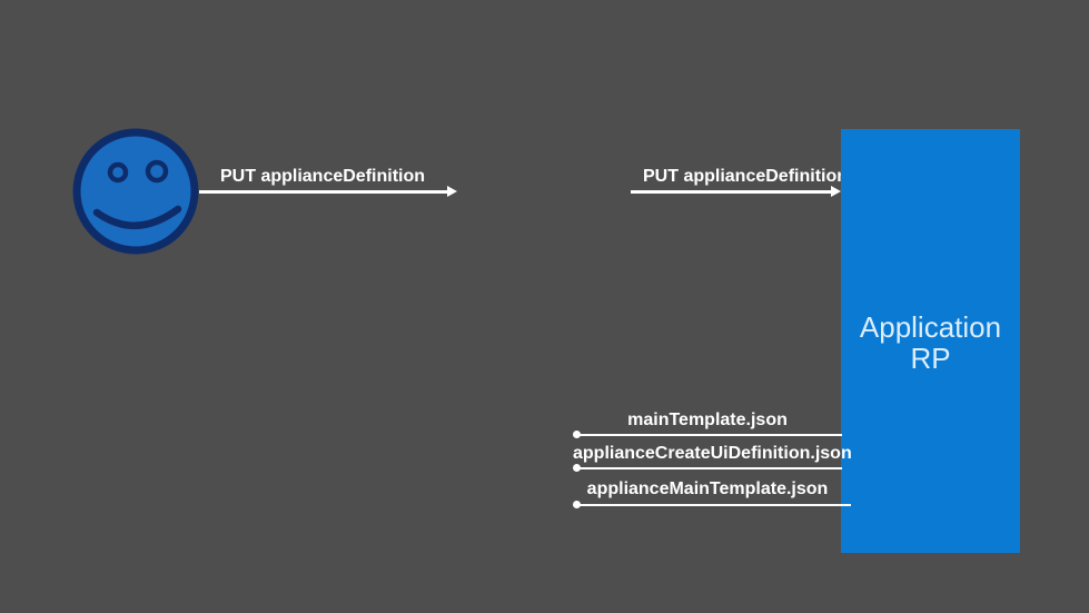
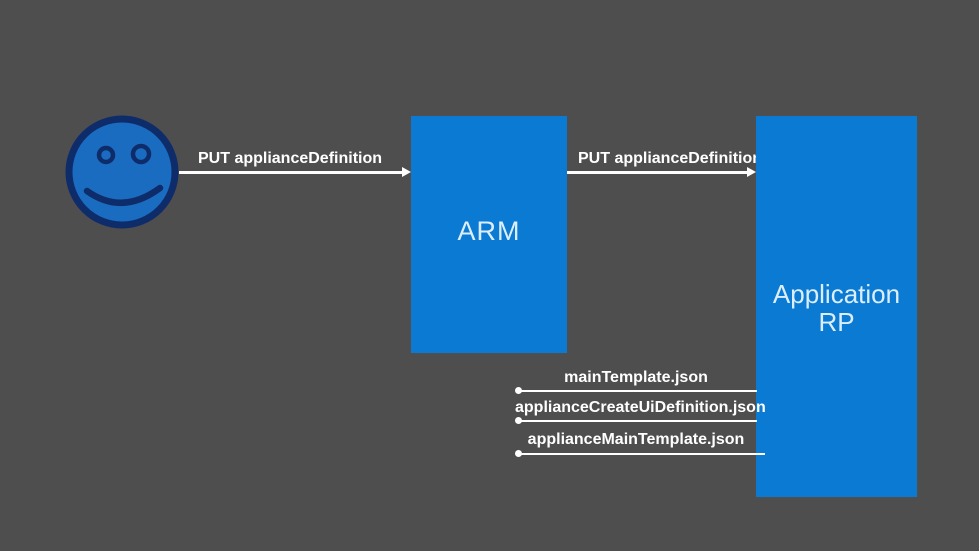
  PUT applianceDefinition
+ ARM
  PUT applianceDefinitio
  Application
  RP
  mainTemplate.json
  applianceCreateUiDefinition.json
  applianceMainTemplate.json
